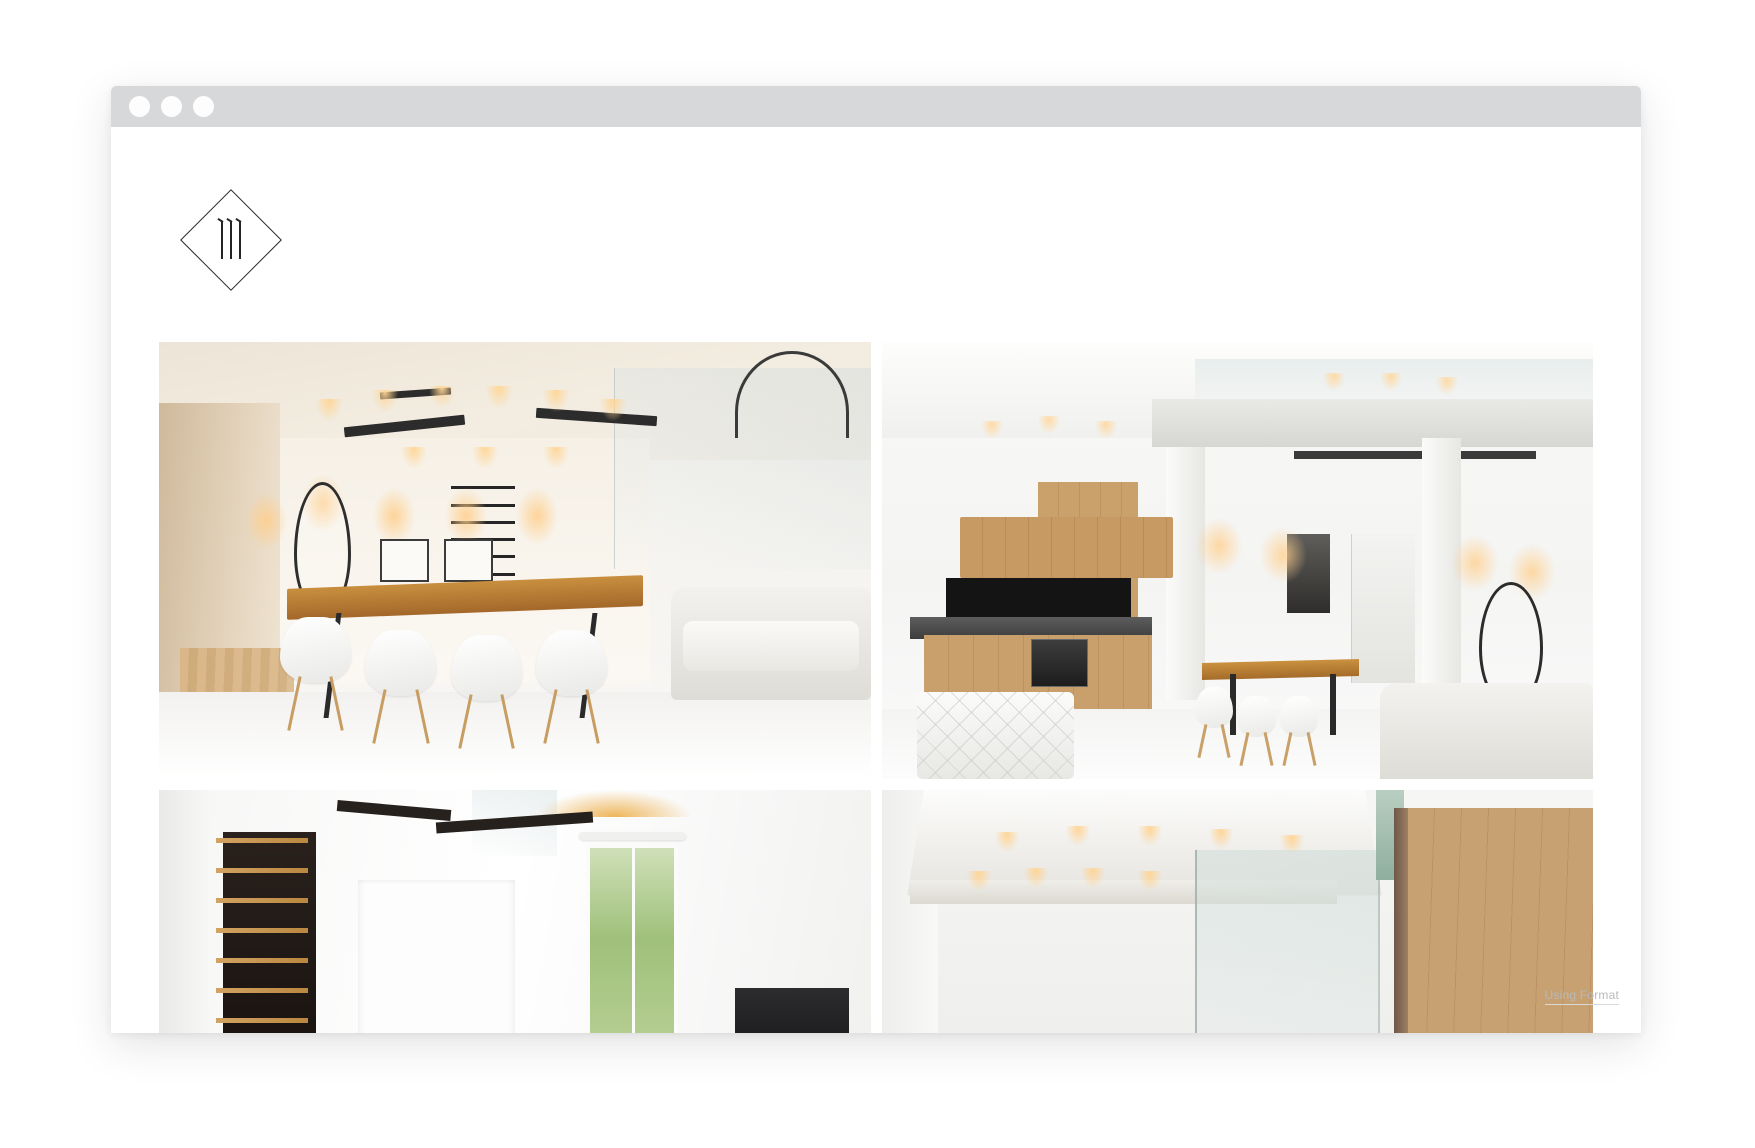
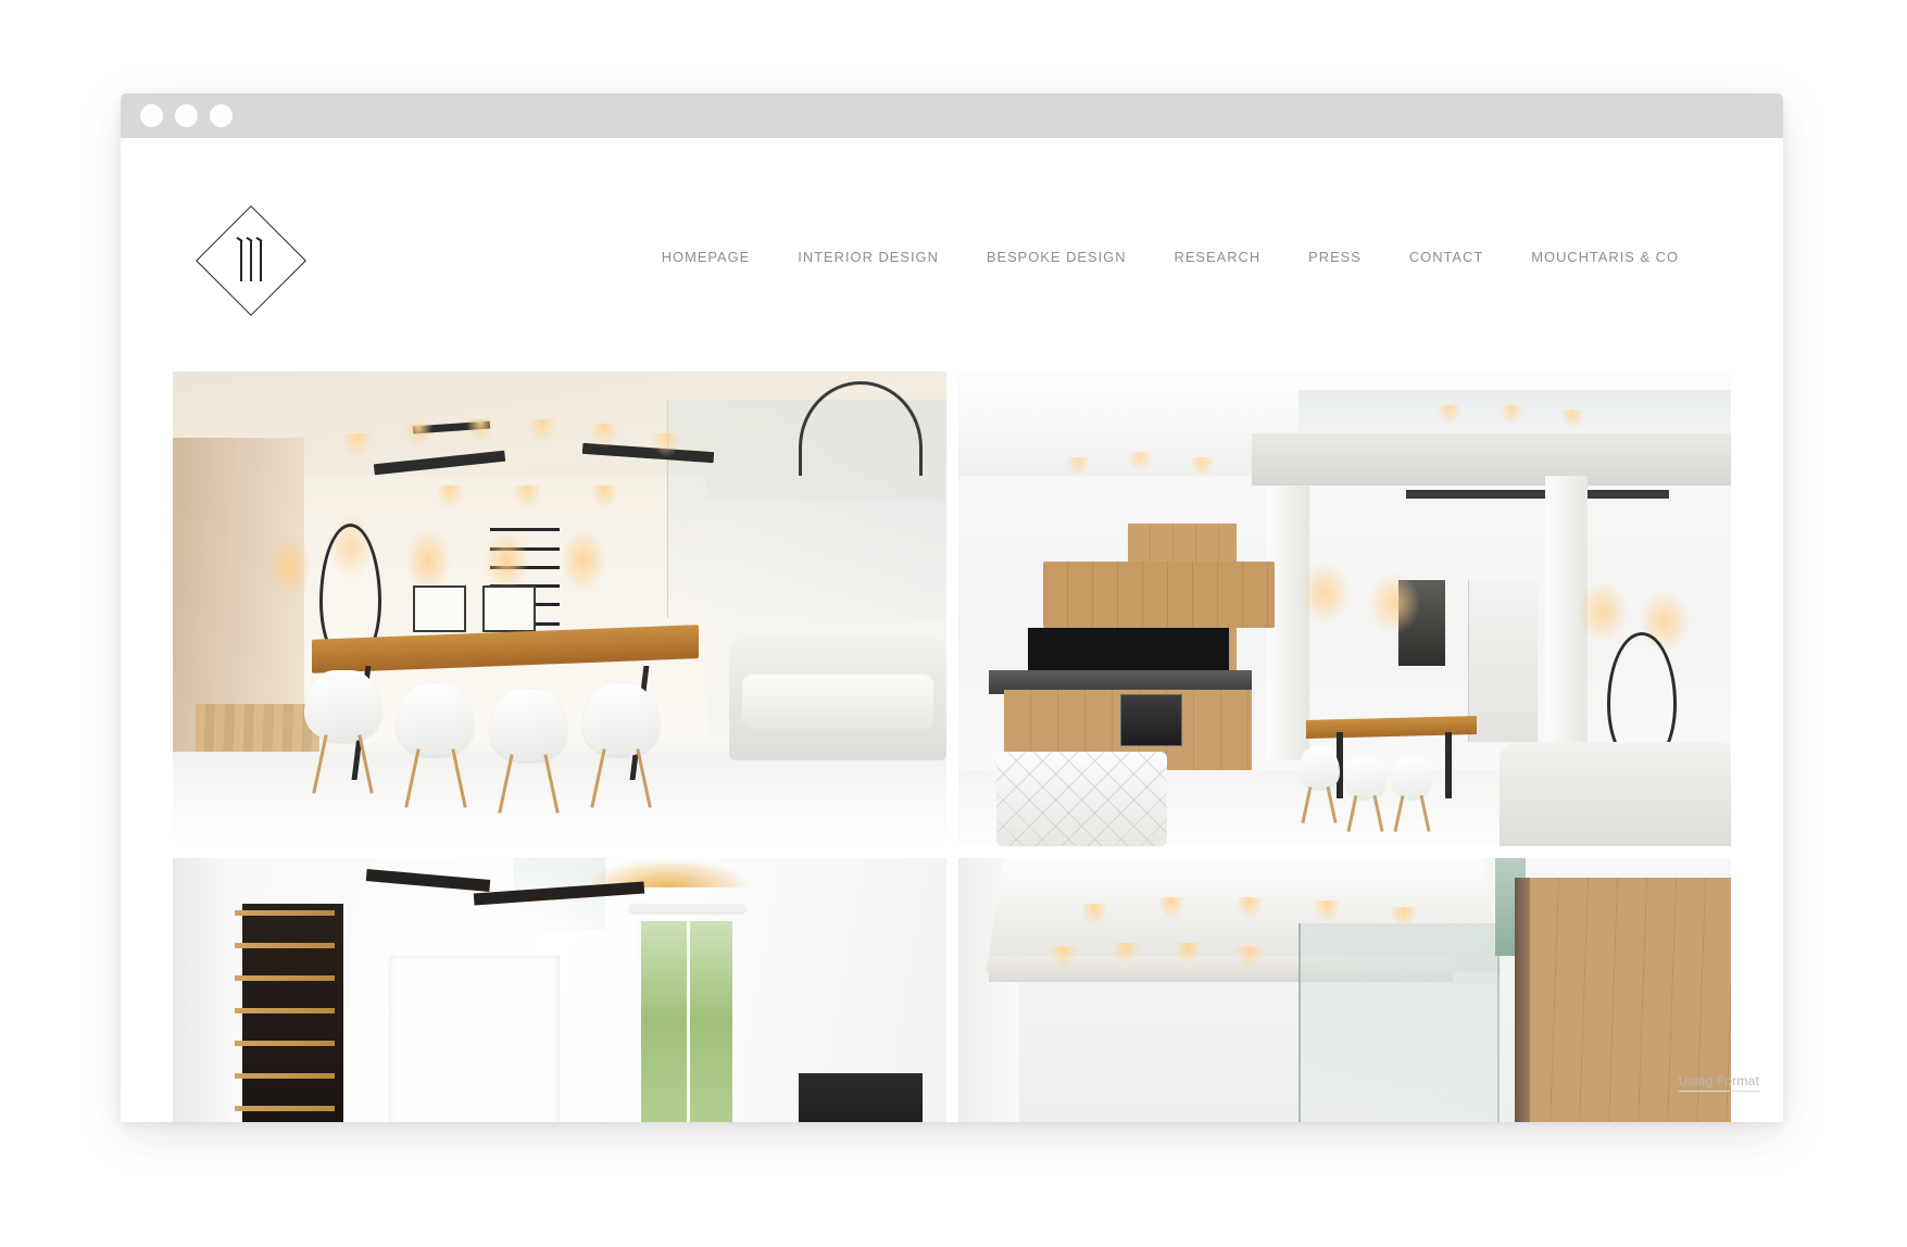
+ HOMEPAGE
+ INTERIOR DESIGN
+ BESPOKE DESIGN
+ RESEARCH
+ PRESS
+ CONTACT
+ MOUCHTARIS & CO
  Using Format
